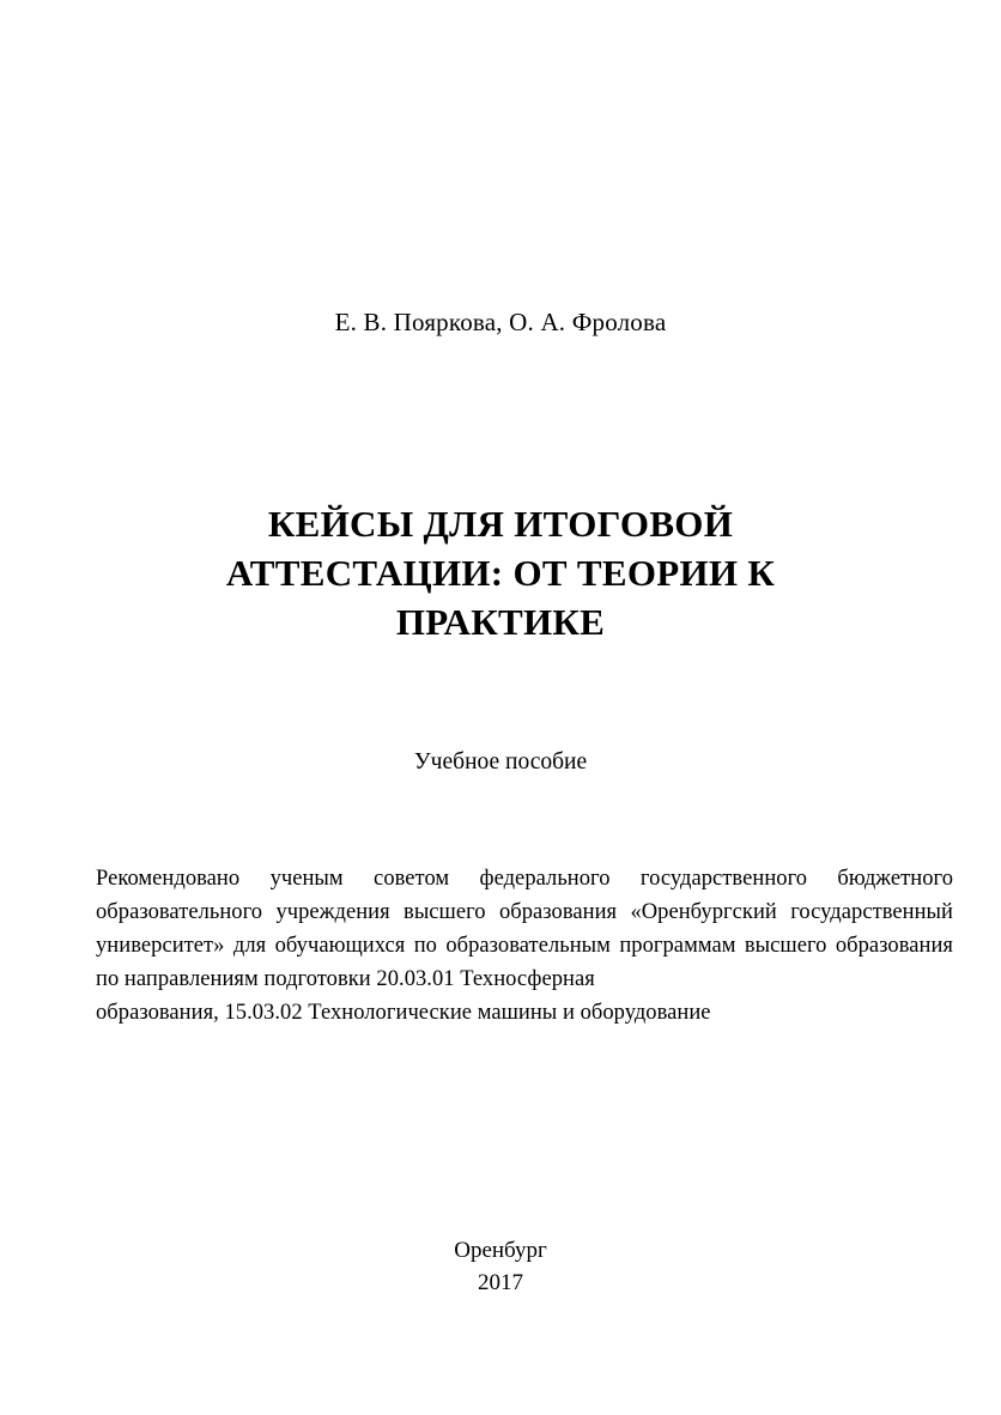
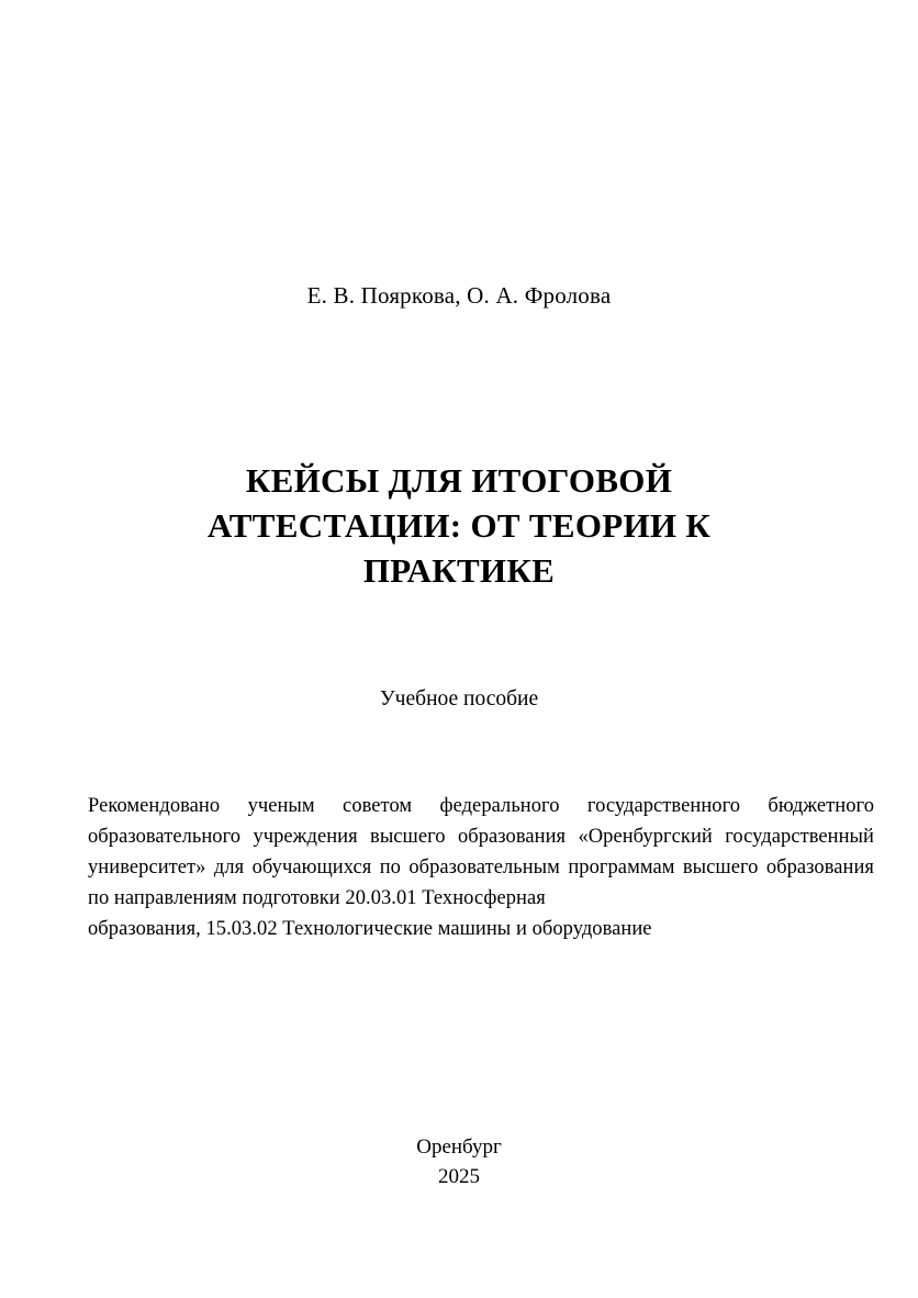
  Е. В. Пояркова, О. А. Фролова
  КЕЙСЫ ДЛЯ ИТОГОВОЙ
  АТТЕСТАЦИИ: ОТ ТЕОРИИ К
  ПРАКТИКЕ
  Учебное пособие
  Рекомендовано ученым советом федерального государственного бюджетного образовательного учреждения высшего образования «Оренбургский государственный университет» для обучающихся по образовательным программам высшего образования по направлениям подготовки 20.03.01 Техносферная
  образования, 15.03.02 Технологические машины и оборудование
  Оренбург
- 2017
+ 2025
